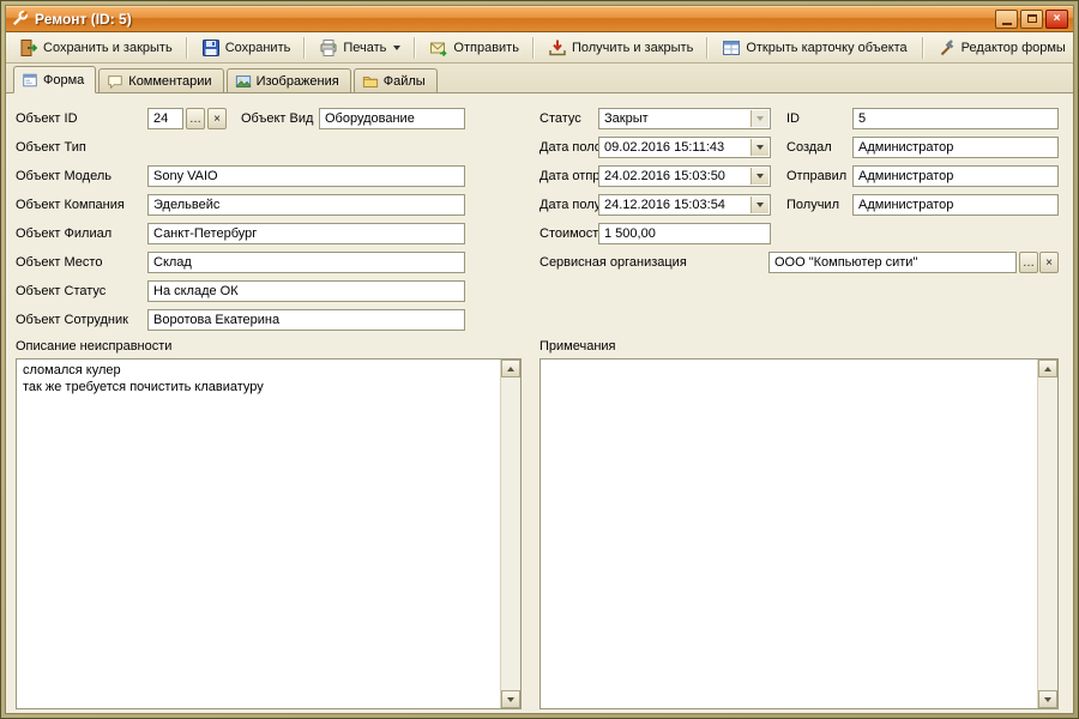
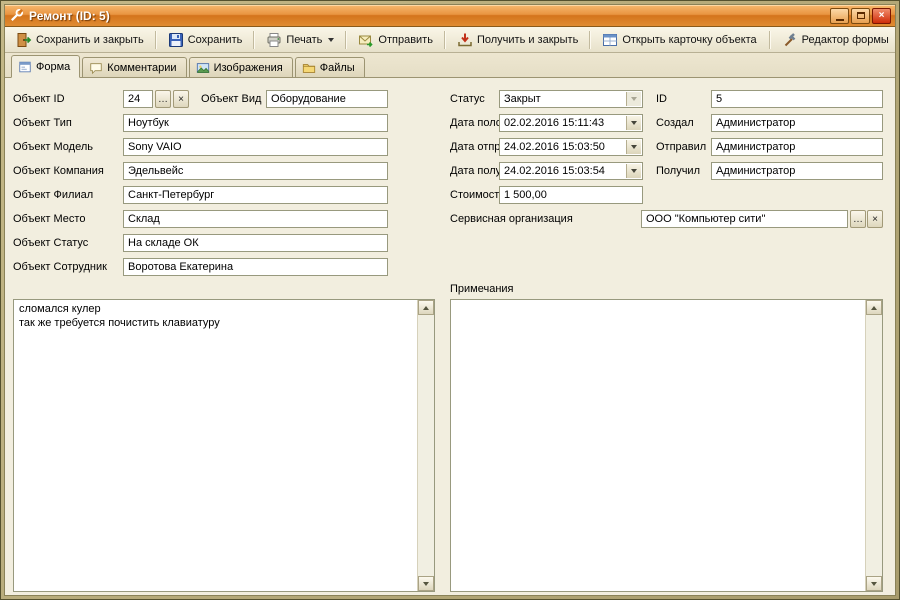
  Ремонт (ID: 5)
  ×
  Сохранить и закрыть
  Сохранить
  Печать
  Отправить
  Получить и закрыть
  Открыть карточку объекта
  Редактор формы
  Форма
  Комментарии
  Изображения
  Файлы
  Объект ID
  24
  …
  ×
  Объект Вид
  Оборудование
  Объект Тип
+ Ноутбук
  Объект Модель
  Sony VAIO
  Объект Компания
  Эдельвейс
  Объект Филиал
  Санкт-Петербург
  Объект Место
  Склад
  Объект Статус
  На складе ОК
  Объект Сотрудник
  Воротова Екатерина
  Статус
  Закрыт
- 09.02.2016 15:11:43
+ 02.02.2016 15:11:43
  24.02.2016 15:03:50
- 24.12.2016 15:03:54
+ 24.02.2016 15:03:54
  Стоимост
  1 500,00
  Сервисная организация
  ООО "Компьютер сити"
  …
  ×
  ID
  5
  Создал
  Администратор
  Отправил
  Администратор
  Получил
  Администратор
- Описание неисправности
  сломался кулер
  так же требуется почистить клавиатуру
  Примечания
